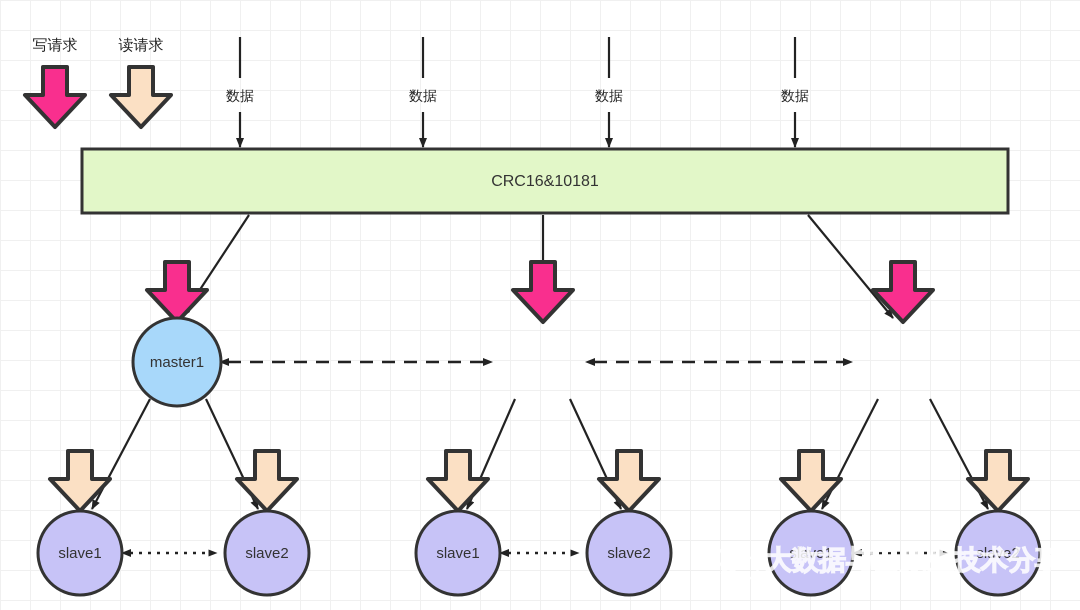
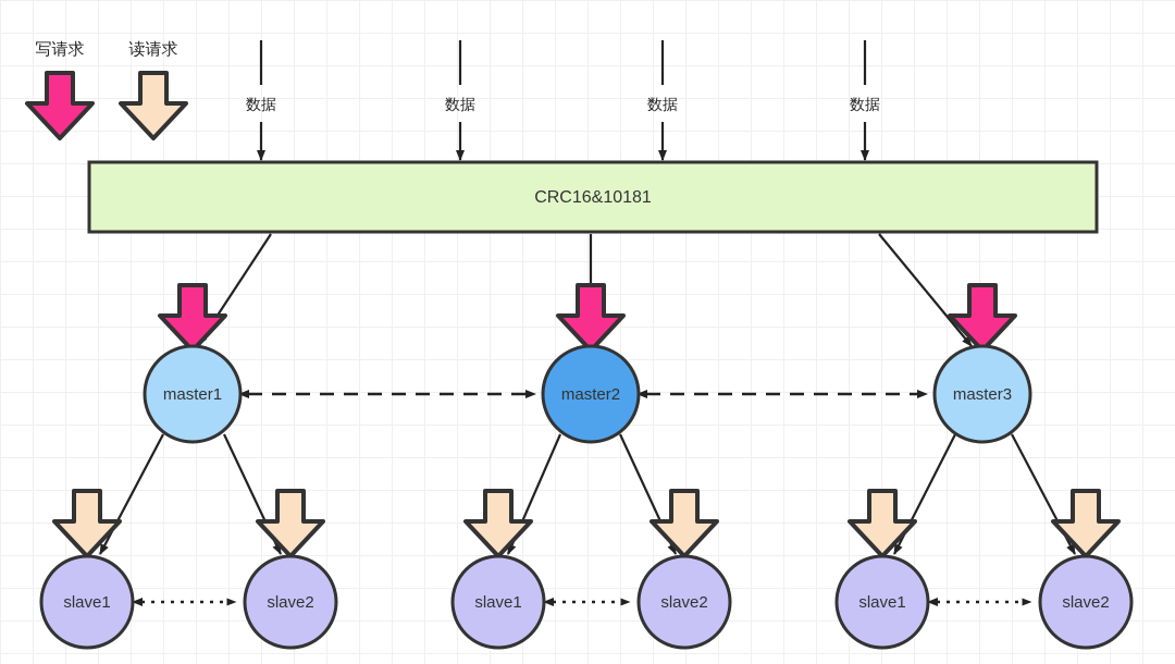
  数据
  数据
  数据
  数据
  写请求
  读请求
  CRC16&10181
  master1
+ master2
+ master3
  slave1
  slave2
  slave1
  slave2
  slave1
  slave2
- 大数据与云原生技术分享
